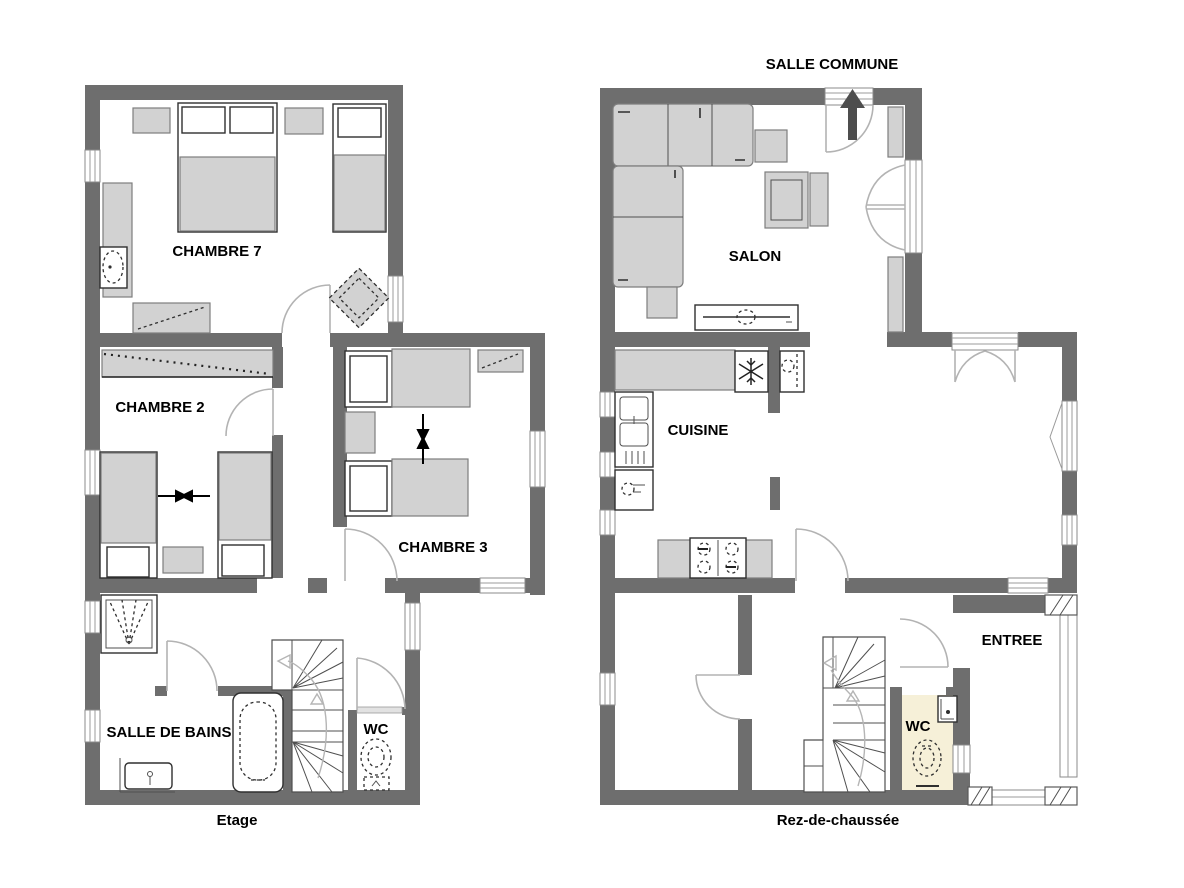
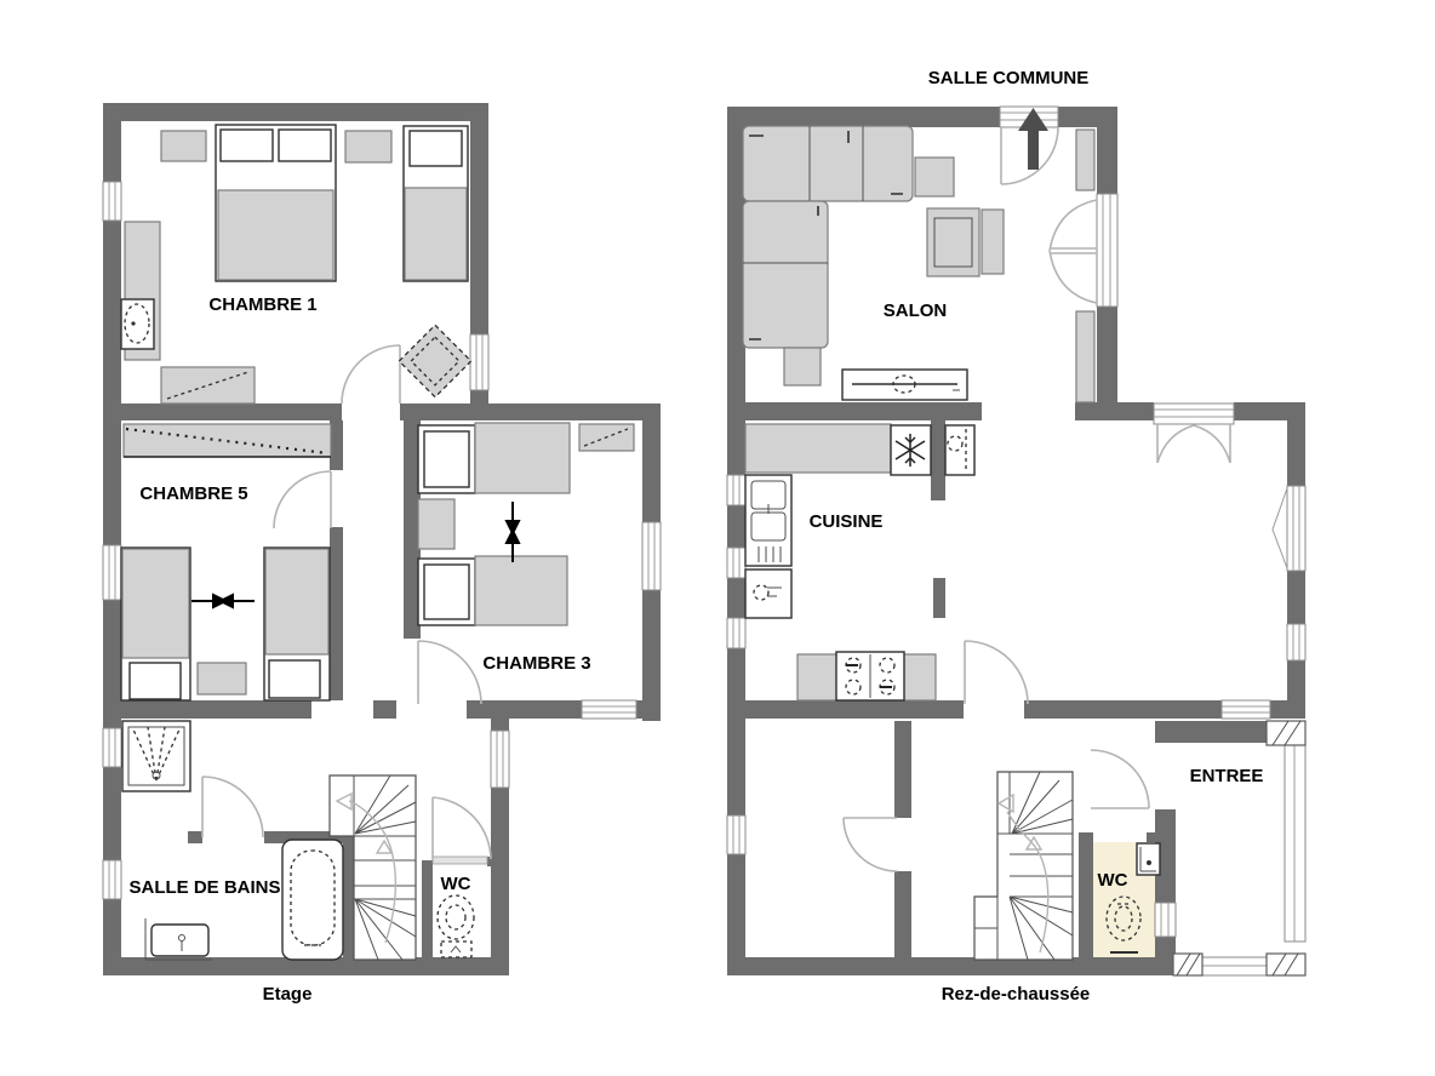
- CHAMBRE 7
+ CHAMBRE 1
- CHAMBRE 2
+ CHAMBRE 5
  CHAMBRE 3
  SALLE DE BAINS
  WC
  Etage
  SALLE COMMUNE
  SALON
  CUISINE
  WC
  ENTREE
  Rez-de-chaussée
